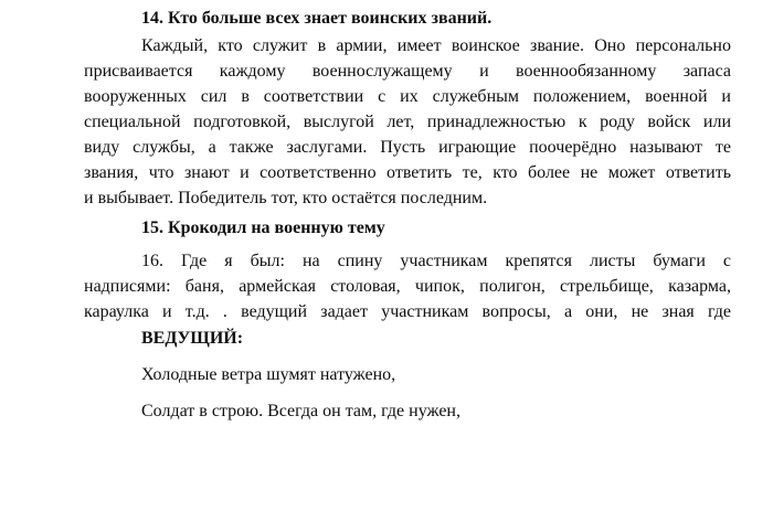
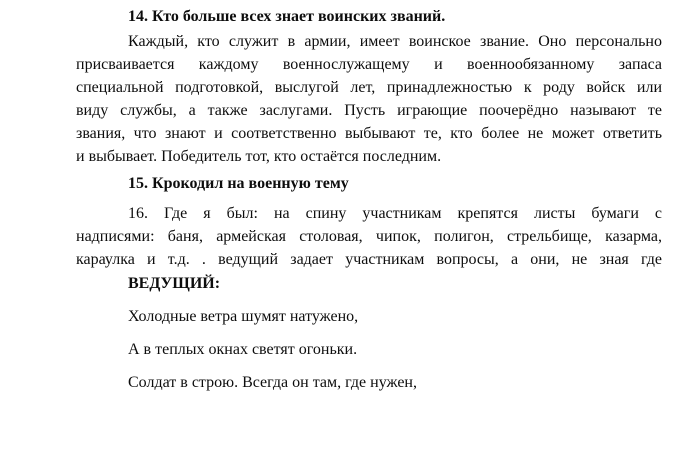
  14. Кто больше всех знает воинских званий.
  Каждый, кто служит в армии, имеет воинское звание. Оно персонально
  присваивается каждому военнослужащему и военнообязанному запаса
- вооруженных сил в соответствии с их служебным положением, военной и
  специальной подготовкой, выслугой лет, принадлежностью к роду войск или
  виду службы, а также заслугами. Пусть играющие поочерёдно называют те
- звания, что знают и соответственно ответить те, кто более не может ответить
+ звания, что знают и соответственно выбывают те, кто более не может ответить
  и выбывает. Победитель тот, кто остаётся последним.
  15. Крокодил на военную тему
  16. Где я был: на спину участникам крепятся листы бумаги с
  надписями: баня, армейская столовая, чипок, полигон, стрельбище, казарма,
  караулка и т.д. . ведущий задает участникам вопросы, а они, не зная где
  ВЕДУЩИЙ:
  Холодные ветра шумят натужено,
+ А в теплых окнах светят огоньки.
  Солдат в строю. Всегда он там, где нужен,
